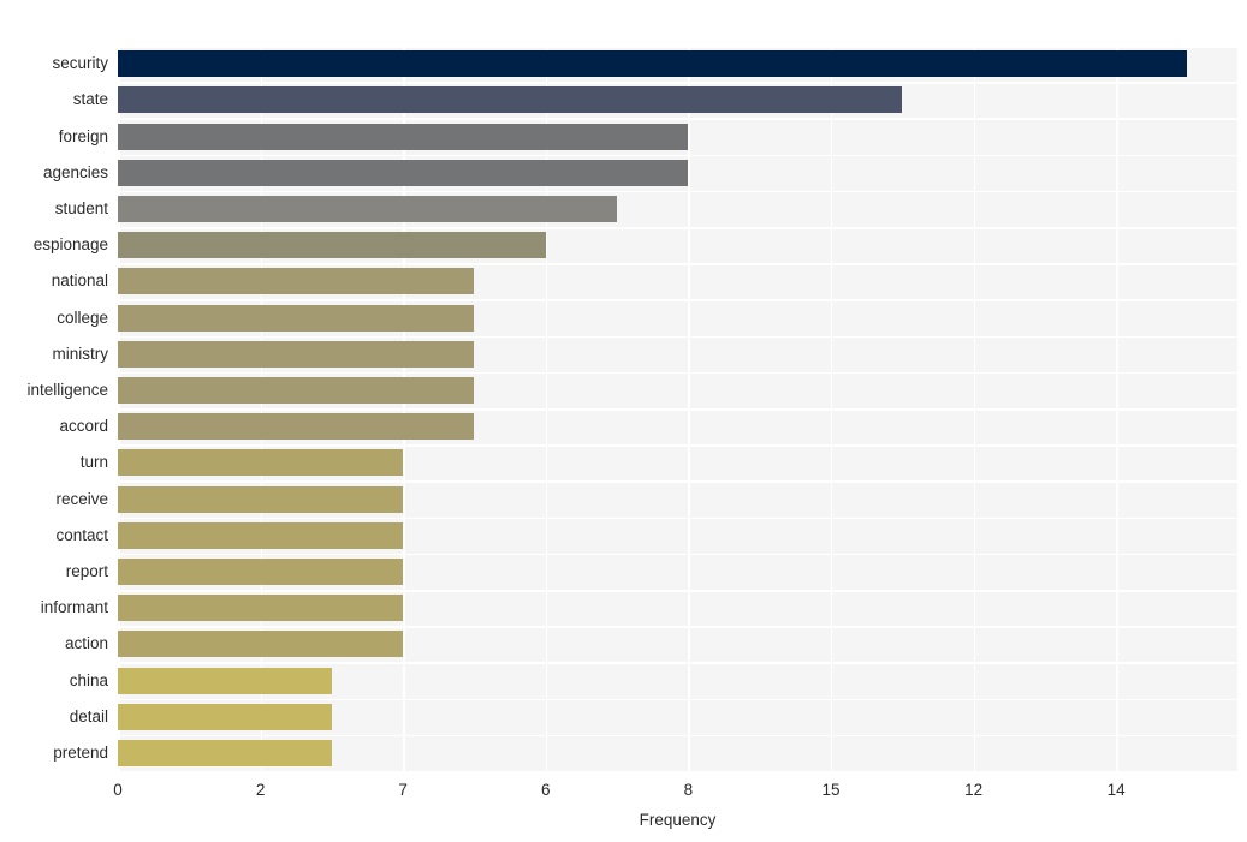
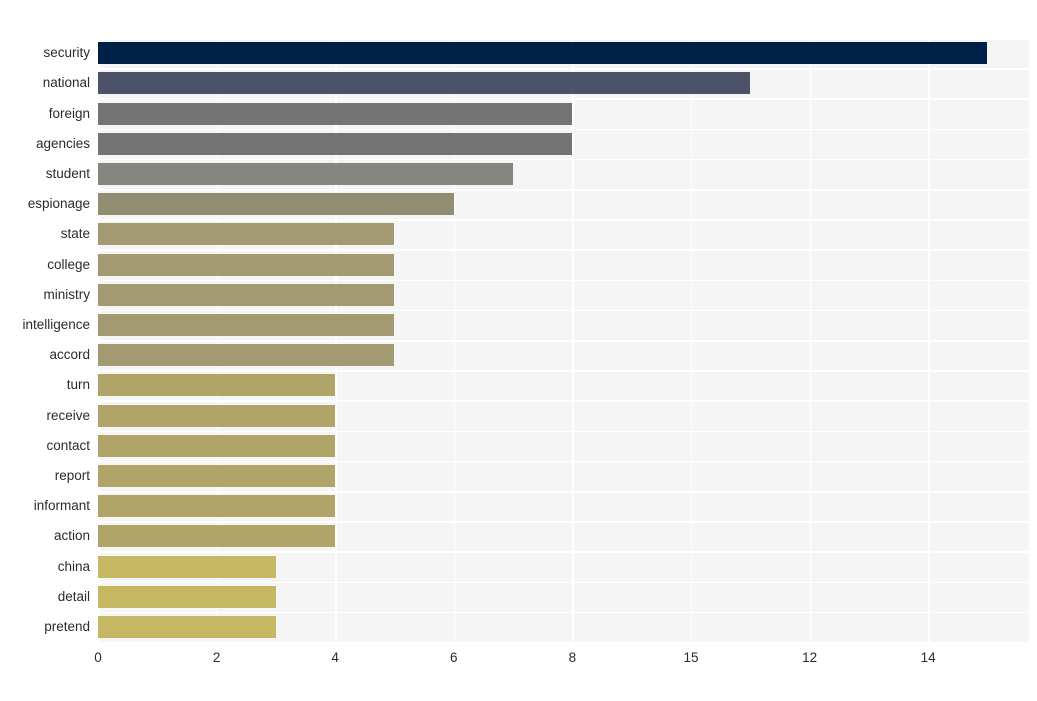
  security
- state
+ national
  foreign
  agencies
  student
  espionage
- national
+ state
  college
  ministry
  intelligence
  accord
  turn
  receive
  contact
  report
  informant
  action
  china
  detail
  pretend
  0
  2
- 7
+ 4
  6
  8
  15
  12
  14
- Frequency
